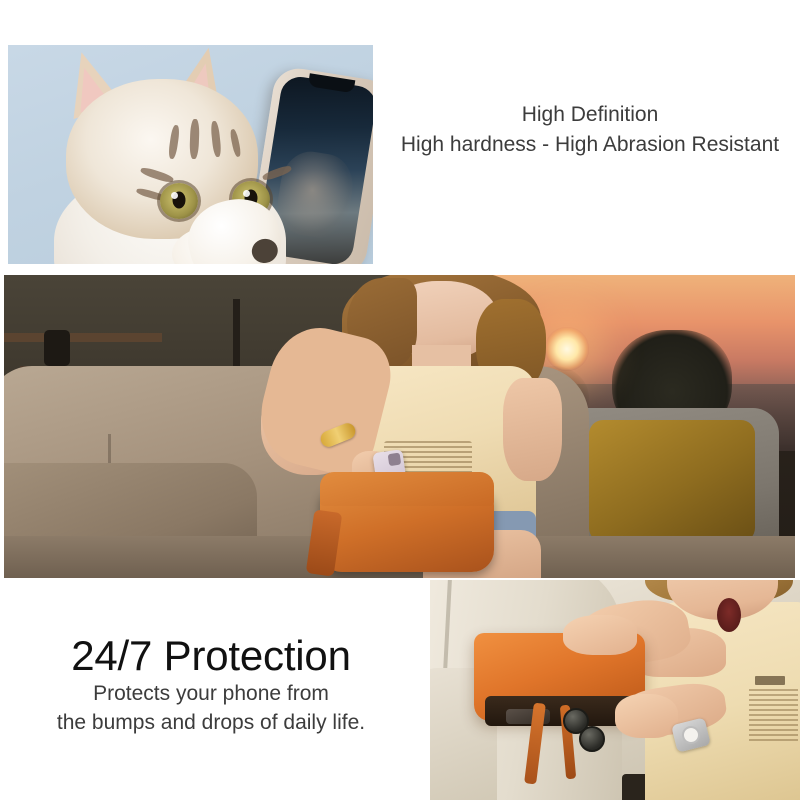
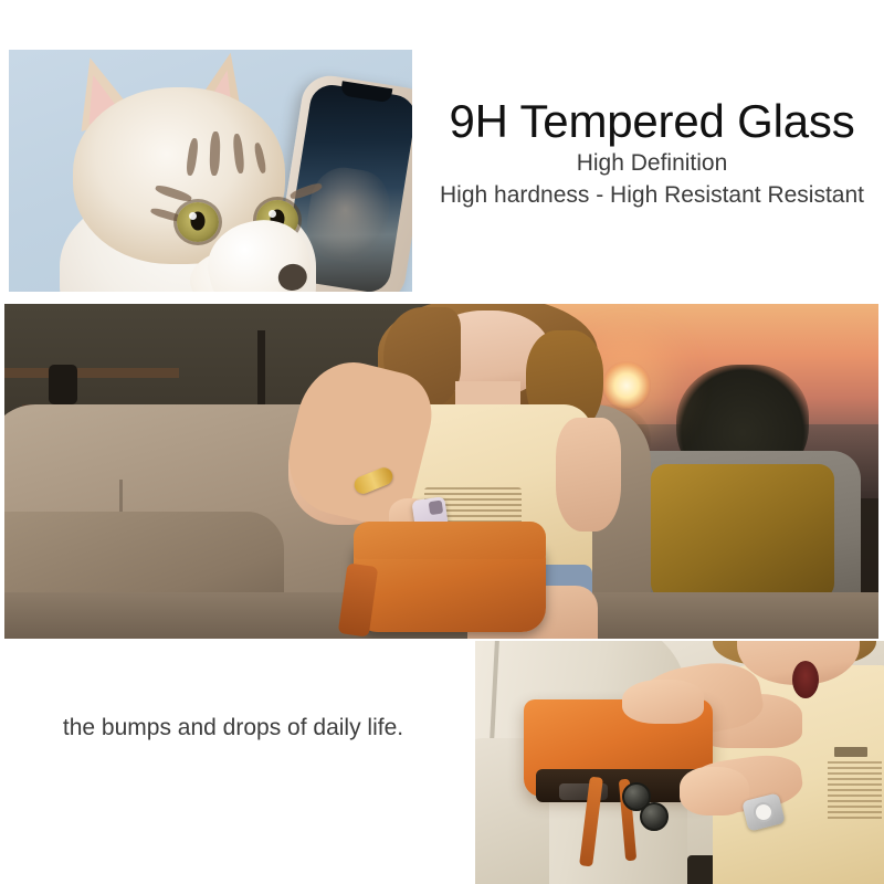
+ 9H Tempered Glass
  High Definition
- High hardness - High Abrasion Resistant
+ High hardness - High Resistant Resistant
- 24/7 Protection
- Protects your phone from
  the bumps and drops of daily life.
